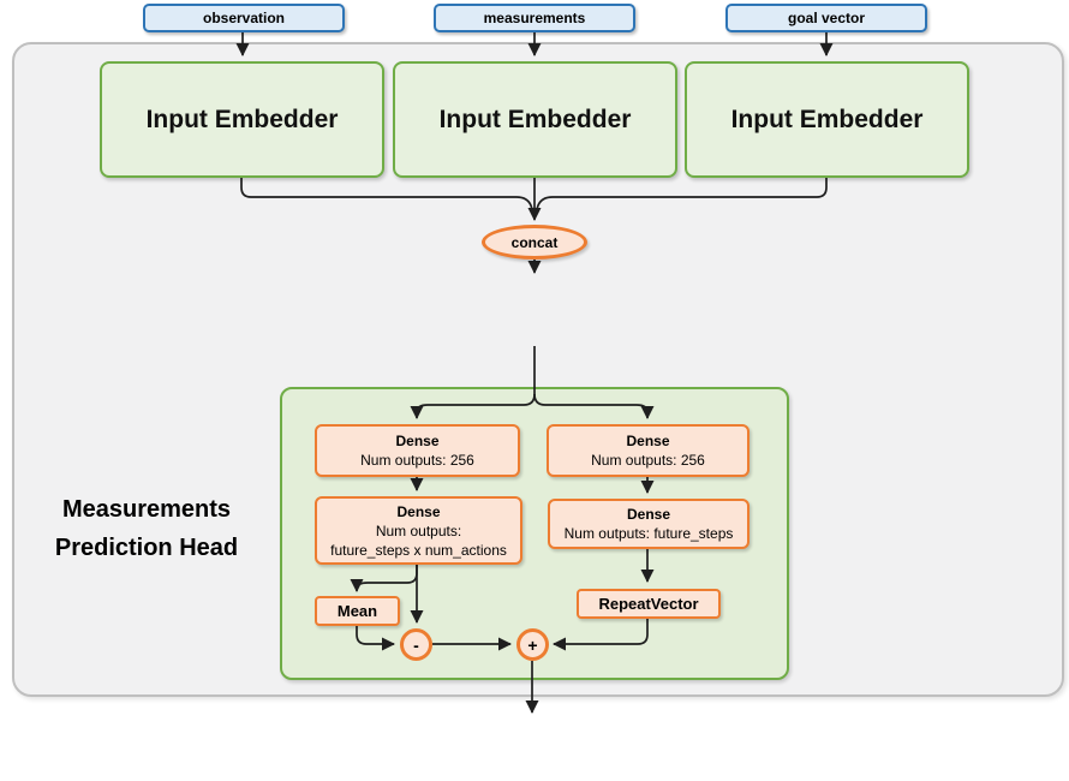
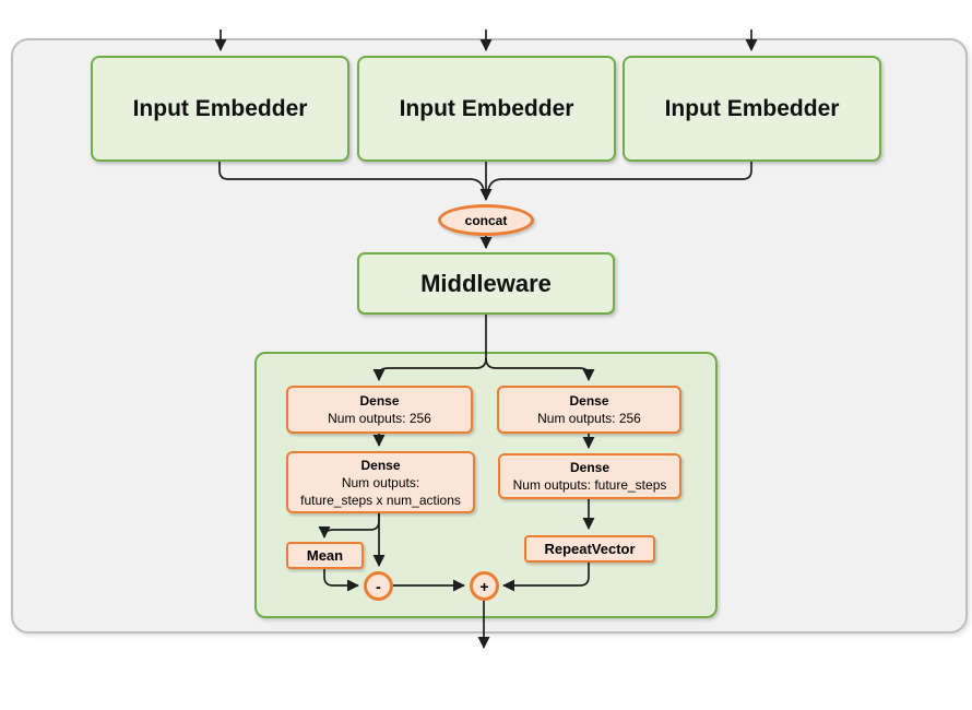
- Measurements
- Prediction Head
- observation
- measurements
- goal vector
  Input Embedder
  Input Embedder
  Input Embedder
  concat
+ Middleware
  Dense
  Num outputs: 256
  Dense
  Num outputs:
  future_steps x num_actions
  Dense
  Num outputs: 256
  Dense
  Num outputs: future_steps
  Mean
  RepeatVector
  -
  +
